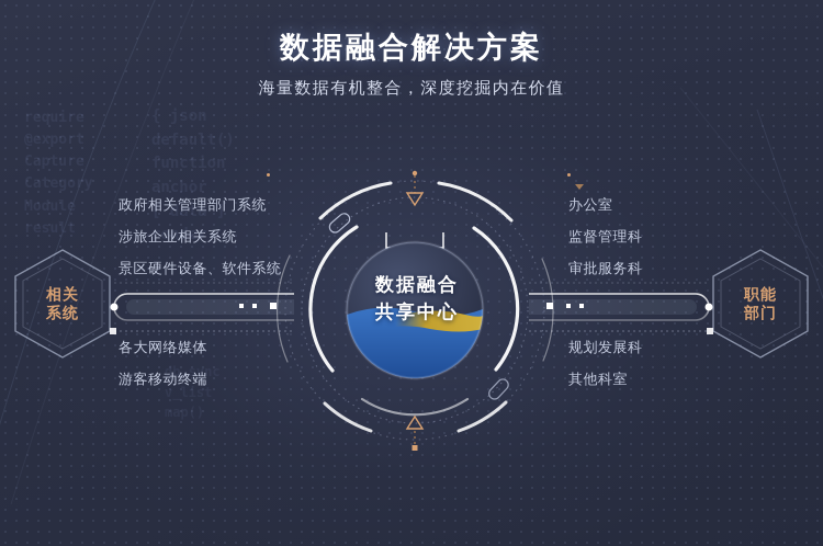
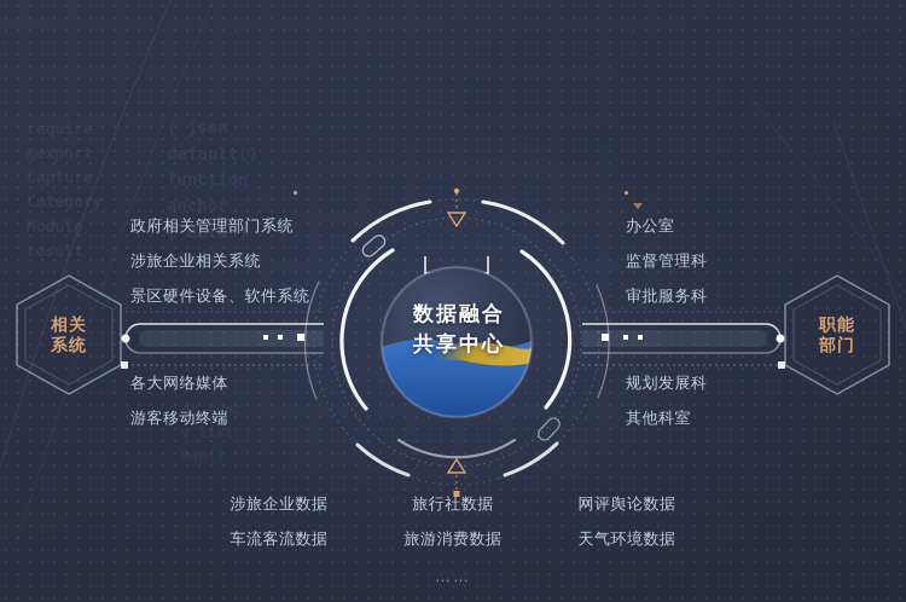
  require
  @export
  Capture
  Category
  Module
  result
  { json
  default()
  function
  anchor
  [ data ]
  render
  db.sync
  v_list
  map()
- 数据融合解决方案
- 海量数据有机整合，深度挖掘内在价值
  相关
  系统
  职能
  部门
  数据融合
  共享中心
  政府相关管理部门系统
  涉旅企业相关系统
  景区硬件设备、软件系统
  各大网络媒体
  游客移动终端
  办公室
  监督管理科
  审批服务科
  规划发展科
  其他科室
+ 涉旅企业数据
+ 旅行社数据
+ 网评舆论数据
+ 车流客流数据
+ 旅游消费数据
+ 天气环境数据
+ ……
